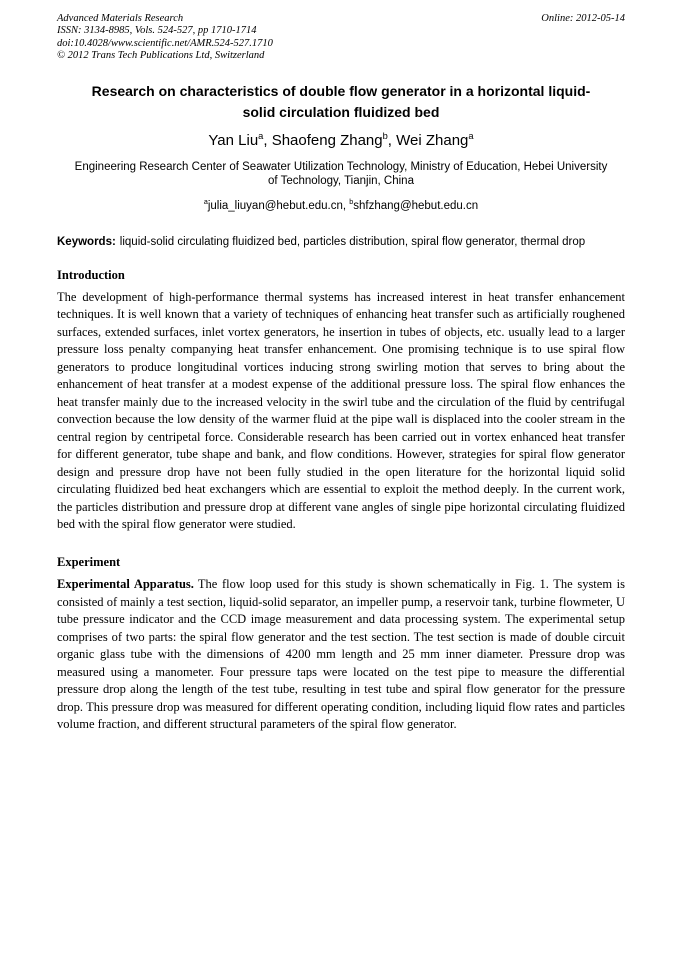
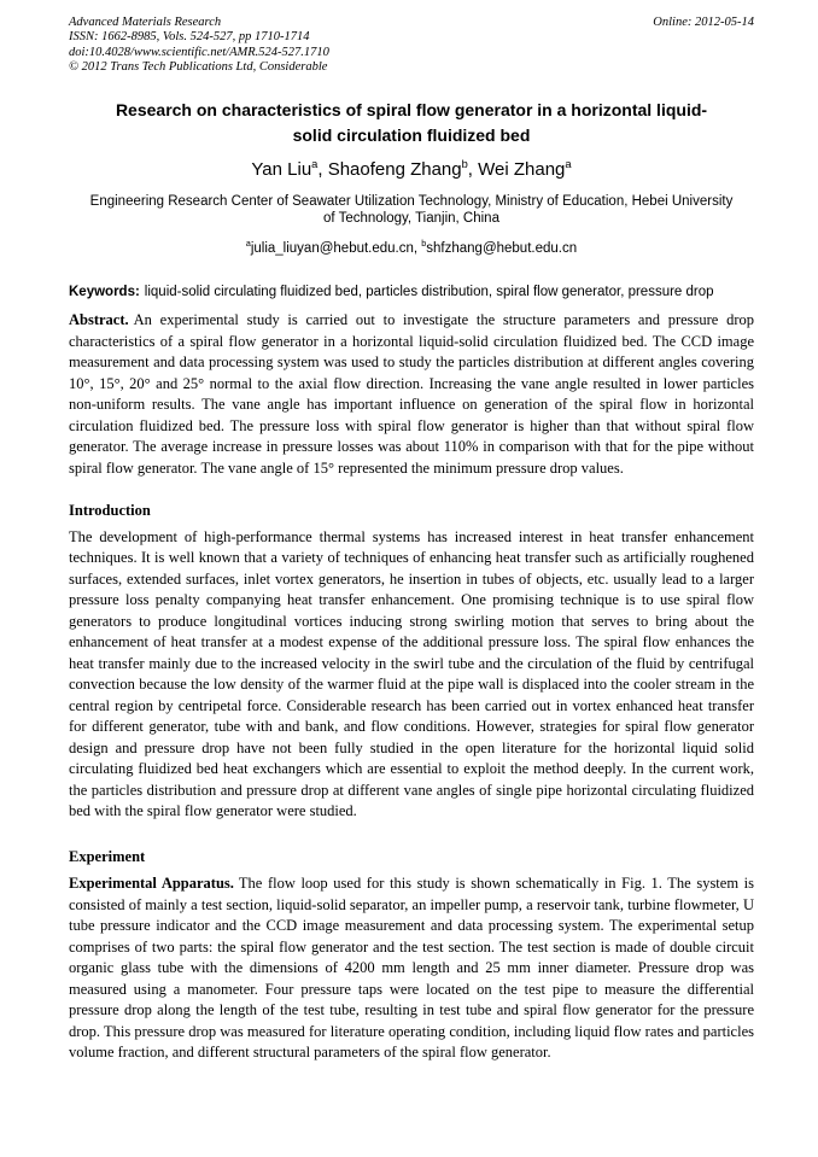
  Advanced Materials Research
  Online: 2012-05-14
- ISSN: 3134-8985, Vols. 524-527, pp 1710-1714
+ ISSN: 1662-8985, Vols. 524-527, pp 1710-1714
  doi:10.4028/www.scientific.net/AMR.524-527.1710
- © 2012 Trans Tech Publications Ltd, Switzerland
+ © 2012 Trans Tech Publications Ltd, Considerable
- Research on characteristics of double flow generator in a horizontal liquid-solid circulation fluidized bed
+ Research on characteristics of spiral flow generator in a horizontal liquid-solid circulation fluidized bed
  Yan Liua, Shaofeng Zhangb, Wei Zhanga
  Engineering Research Center of Seawater Utilization Technology, Ministry of Education, Hebei University of Technology, Tianjin, China
  ajulia_liuyan@hebut.edu.cn, bshfzhang@hebut.edu.cn
- Keywords: liquid-solid circulating fluidized bed, particles distribution, spiral flow generator, thermal drop
+ Keywords: liquid-solid circulating fluidized bed, particles distribution, spiral flow generator, pressure drop
+ Abstract. An experimental study is carried out to investigate the structure parameters and pressure drop characteristics of a spiral flow generator in a horizontal liquid-solid circulation fluidized bed. The CCD image measurement and data processing system was used to study the particles distribution at different angles covering 10°, 15°, 20° and 25° normal to the axial flow direction. Increasing the vane angle resulted in lower particles non-uniform results. The vane angle has important influence on generation of the spiral flow in horizontal circulation fluidized bed. The pressure loss with spiral flow generator is higher than that without spiral flow generator. The average increase in pressure losses was about 110% in comparison with that for the pipe without spiral flow generator. The vane angle of 15° represented the minimum pressure drop values.
  Introduction
- The development of high-performance thermal systems has increased interest in heat transfer enhancement techniques. It is well known that a variety of techniques of enhancing heat transfer such as artificially roughened surfaces, extended surfaces, inlet vortex generators, he insertion in tubes of objects, etc. usually lead to a larger pressure loss penalty companying heat transfer enhancement. One promising technique is to use spiral flow generators to produce longitudinal vortices inducing strong swirling motion that serves to bring about the enhancement of heat transfer at a modest expense of the additional pressure loss. The spiral flow enhances the heat transfer mainly due to the increased velocity in the swirl tube and the circulation of the fluid by centrifugal convection because the low density of the warmer fluid at the pipe wall is displaced into the cooler stream in the central region by centripetal force. Considerable research has been carried out in vortex enhanced heat transfer for different generator, tube shape and bank, and flow conditions. However, strategies for spiral flow generator design and pressure drop have not been fully studied in the open literature for the horizontal liquid solid circulating fluidized bed heat exchangers which are essential to exploit the method deeply. In the current work, the particles distribution and pressure drop at different vane angles of single pipe horizontal circulating fluidized bed with the spiral flow generator were studied.
+ The development of high-performance thermal systems has increased interest in heat transfer enhancement techniques. It is well known that a variety of techniques of enhancing heat transfer such as artificially roughened surfaces, extended surfaces, inlet vortex generators, he insertion in tubes of objects, etc. usually lead to a larger pressure loss penalty companying heat transfer enhancement. One promising technique is to use spiral flow generators to produce longitudinal vortices inducing strong swirling motion that serves to bring about the enhancement of heat transfer at a modest expense of the additional pressure loss. The spiral flow enhances the heat transfer mainly due to the increased velocity in the swirl tube and the circulation of the fluid by centrifugal convection because the low density of the warmer fluid at the pipe wall is displaced into the cooler stream in the central region by centripetal force. Considerable research has been carried out in vortex enhanced heat transfer for different generator, tube with and bank, and flow conditions. However, strategies for spiral flow generator design and pressure drop have not been fully studied in the open literature for the horizontal liquid solid circulating fluidized bed heat exchangers which are essential to exploit the method deeply. In the current work, the particles distribution and pressure drop at different vane angles of single pipe horizontal circulating fluidized bed with the spiral flow generator were studied.
  Experiment
- Experimental Apparatus. The flow loop used for this study is shown schematically in Fig. 1. The system is consisted of mainly a test section, liquid-solid separator, an impeller pump, a reservoir tank, turbine flowmeter, U tube pressure indicator and the CCD image measurement and data processing system. The experimental setup comprises of two parts: the spiral flow generator and the test section. The test section is made of double circuit organic glass tube with the dimensions of 4200 mm length and 25 mm inner diameter. Pressure drop was measured using a manometer. Four pressure taps were located on the test pipe to measure the differential pressure drop along the length of the test tube, resulting in test tube and spiral flow generator for the pressure drop. This pressure drop was measured for different operating condition, including liquid flow rates and particles volume fraction, and different structural parameters of the spiral flow generator.
+ Experimental Apparatus. The flow loop used for this study is shown schematically in Fig. 1. The system is consisted of mainly a test section, liquid-solid separator, an impeller pump, a reservoir tank, turbine flowmeter, U tube pressure indicator and the CCD image measurement and data processing system. The experimental setup comprises of two parts: the spiral flow generator and the test section. The test section is made of double circuit organic glass tube with the dimensions of 4200 mm length and 25 mm inner diameter. Pressure drop was measured using a manometer. Four pressure taps were located on the test pipe to measure the differential pressure drop along the length of the test tube, resulting in test tube and spiral flow generator for the pressure drop. This pressure drop was measured for literature operating condition, including liquid flow rates and particles volume fraction, and different structural parameters of the spiral flow generator.
